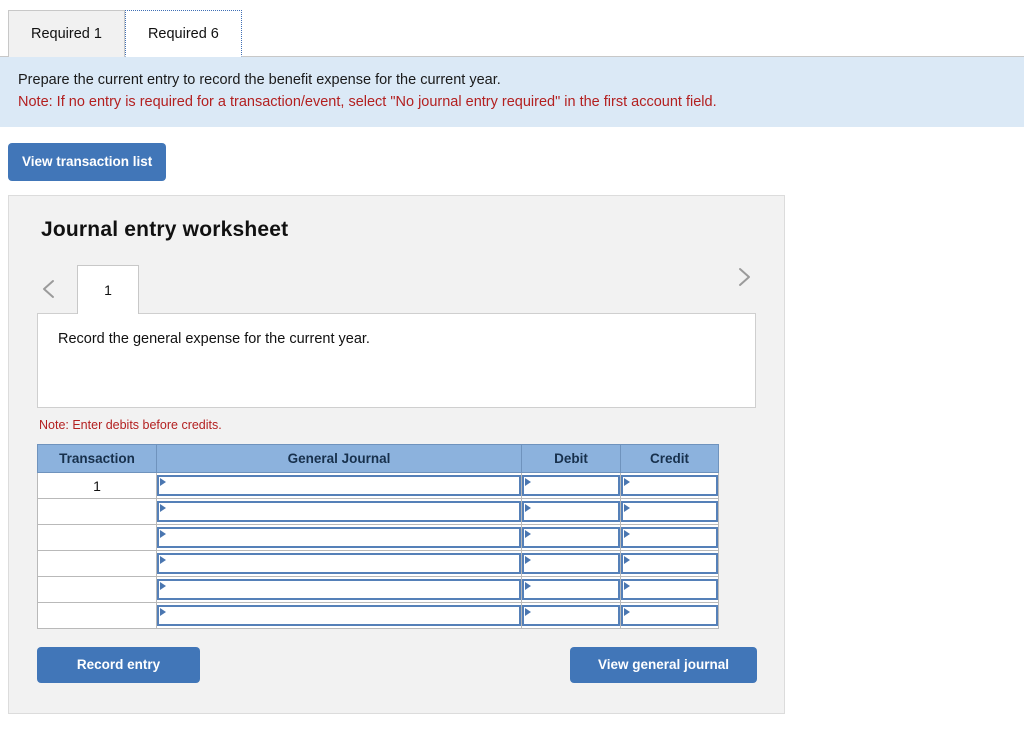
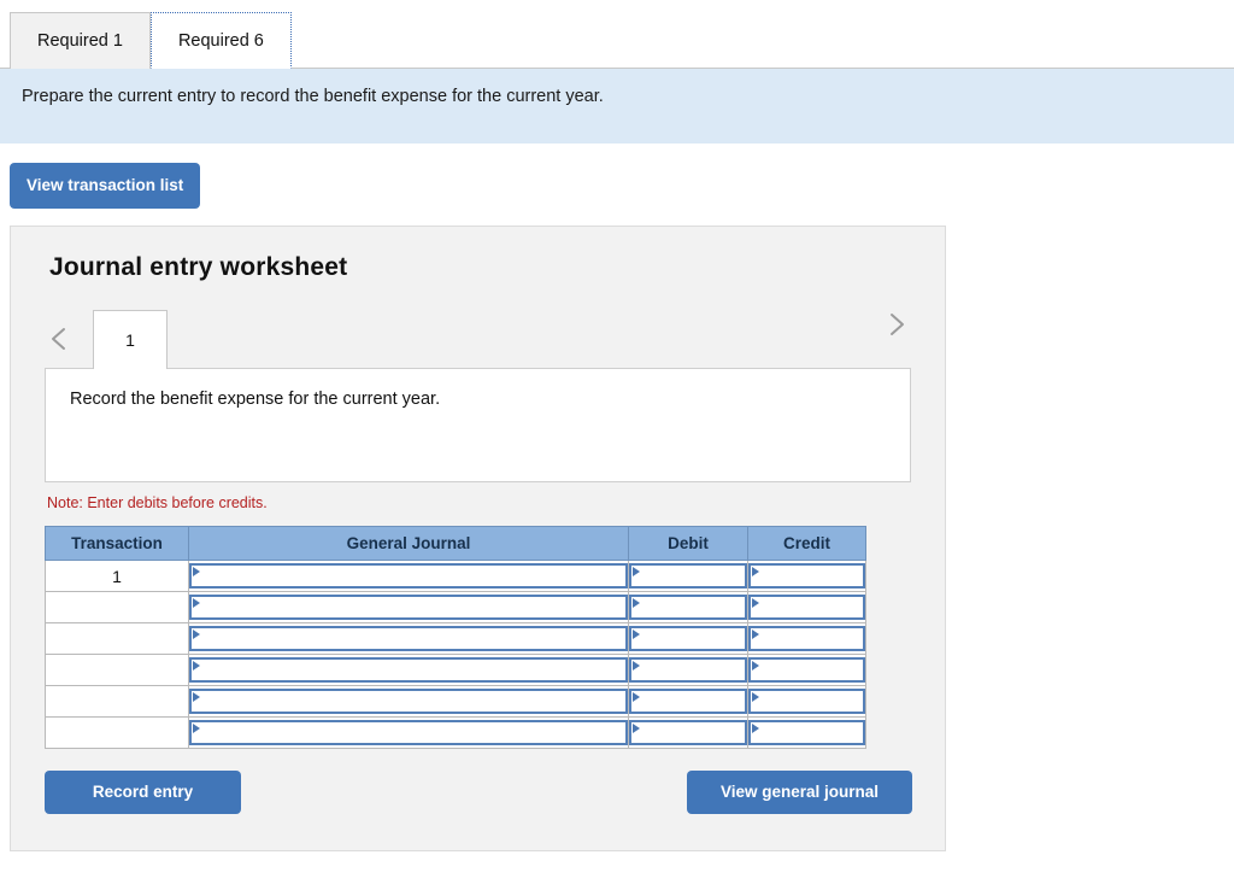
  Required 1
  Required 6
  Prepare the current entry to record the benefit expense for the current year.
- Note: If no entry is required for a transaction/event, select "No journal entry required" in the first account field.
  View transaction list
  Journal entry worksheet
  1
- Record the general expense for the current year.
+ Record the benefit expense for the current year.
  Note: Enter debits before credits.
  Transaction	General Journal	Debit	Credit
  1
  Record entry
  View general journal
